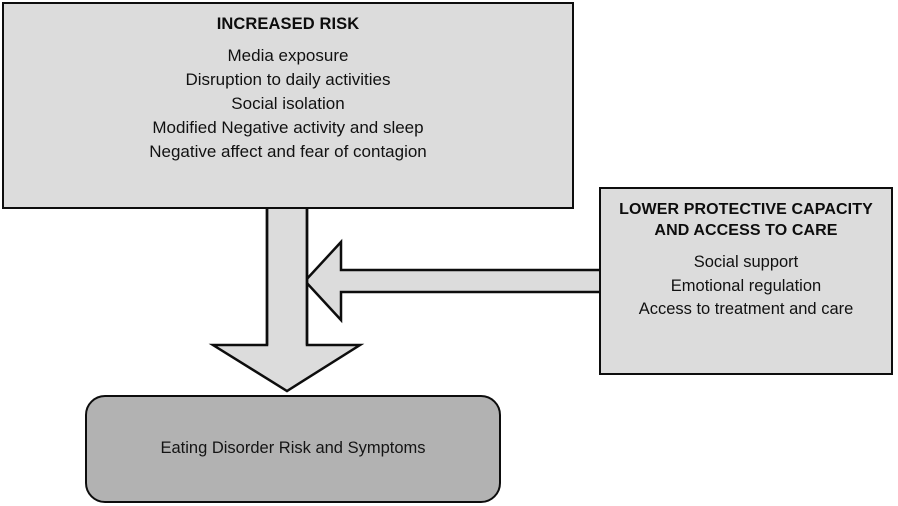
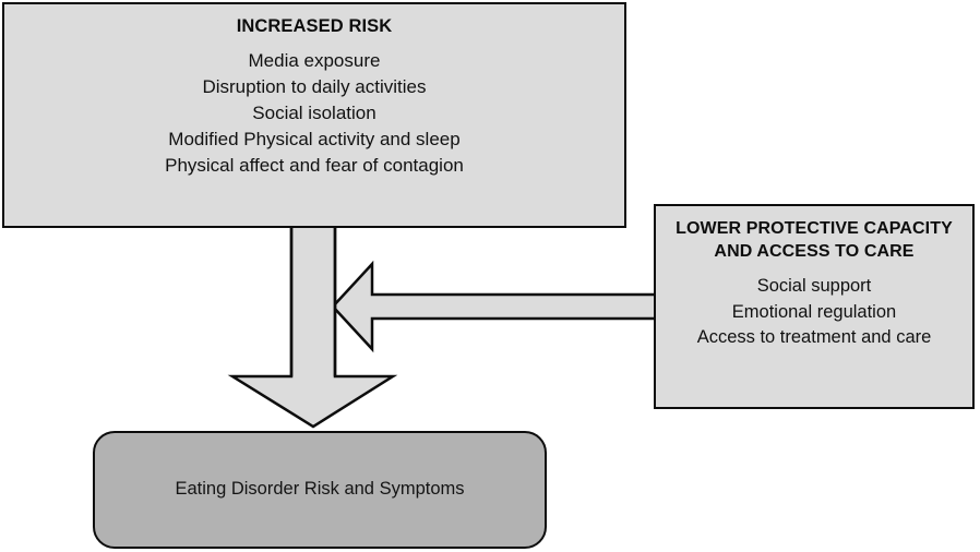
  INCREASED RISK
  Media exposure
  Disruption to daily activities
  Social isolation
- Modified Negative activity and sleep
+ Modified Physical activity and sleep
- Negative affect and fear of contagion
+ Physical affect and fear of contagion
  LOWER PROTECTIVE CAPACITY
  AND ACCESS TO CARE
  Social support
  Emotional regulation
  Access to treatment and care
  Eating Disorder Risk and Symptoms
